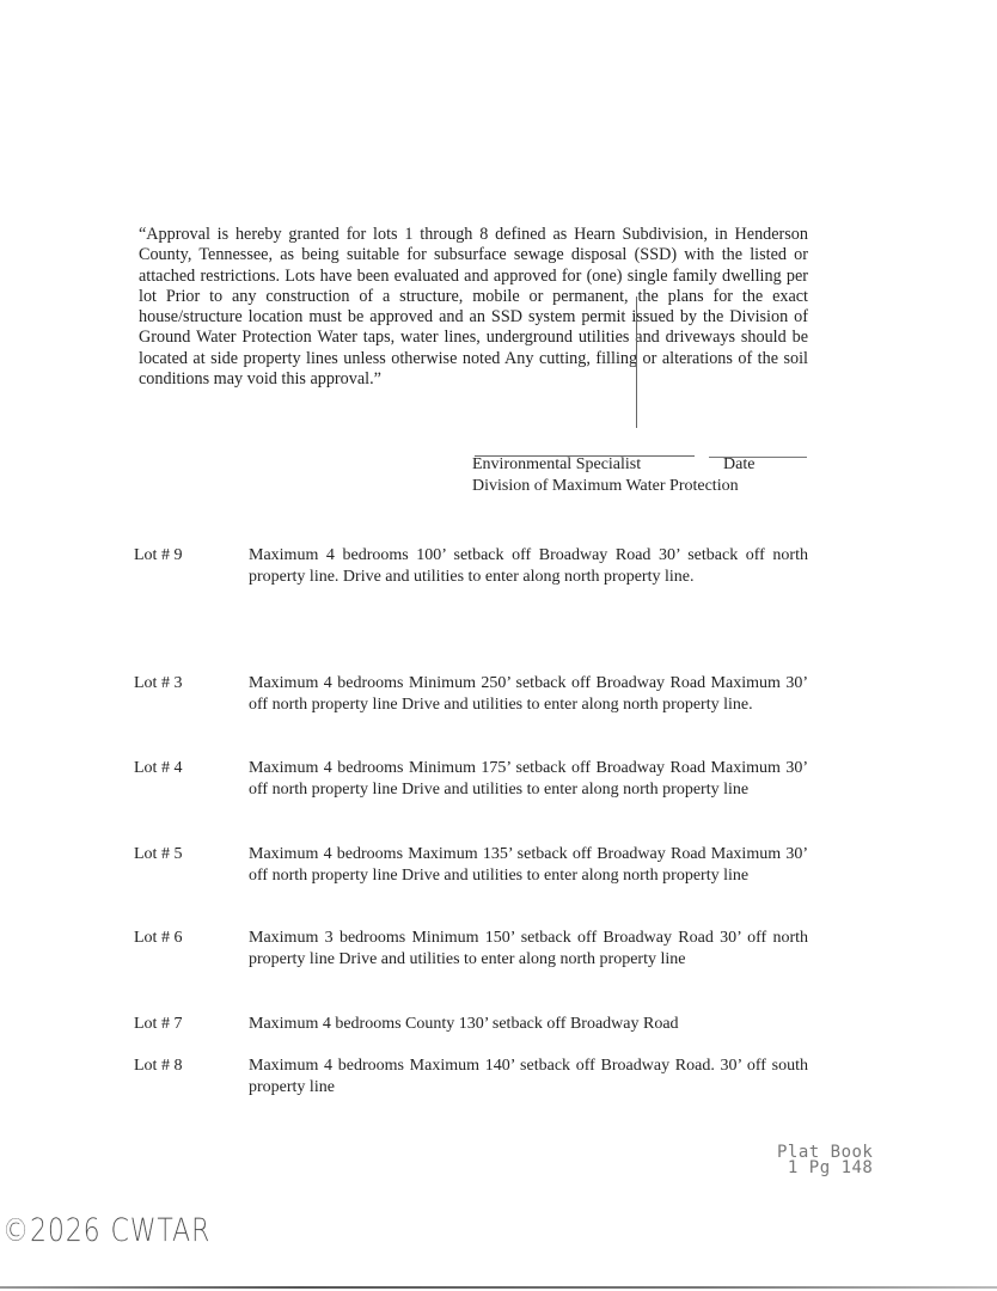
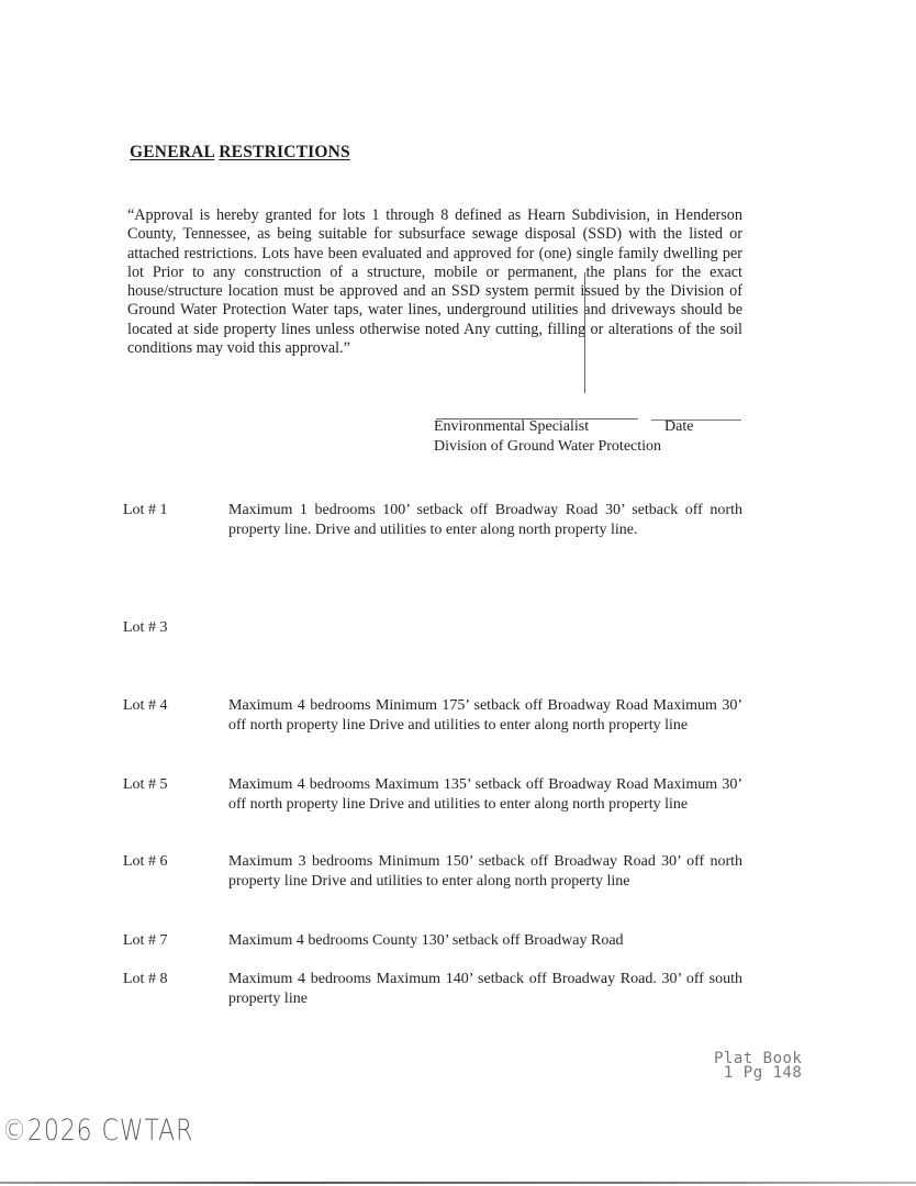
+ GENERAL RESTRICTIONS
  “Approval is hereby granted for lots 1 through 8 defined as Hearn Subdivision, in Henderson County, Tennessee, as being suitable for subsurface sewage disposal (SSD) with the listed or attached restrictions. Lots have been evaluated and approved for (one) single family dwelling per lot Prior to any construction of a structure, mobile or permanent, the plans for the exact house/structure location must be approved and an SSD system permit issued by the Division of Ground Water Protection Water taps, water lines, underground utilities and driveways should be located at side property lines unless otherwise noted Any cutting, filling or alterations of the soil conditions may void this approval.”
  Environmental Specialist
  Date
- Division of Maximum Water Protection
+ Division of Ground Water Protection
- Lot # 9
+ Lot # 1
- Maximum 4 bedrooms 100’ setback off Broadway Road 30’ setback off north property line. Drive and utilities to enter along north property line.
+ Maximum 1 bedrooms 100’ setback off Broadway Road 30’ setback off north property line. Drive and utilities to enter along north property line.
  Lot # 3
- Maximum 4 bedrooms Minimum 250’ setback off Broadway Road Maximum 30’ off north property line Drive and utilities to enter along north property line.
  Lot # 4
  Maximum 4 bedrooms Minimum 175’ setback off Broadway Road Maximum 30’ off north property line Drive and utilities to enter along north property line
  Lot # 5
  Maximum 4 bedrooms Maximum 135’ setback off Broadway Road Maximum 30’ off north property line Drive and utilities to enter along north property line
  Lot # 6
  Maximum 3 bedrooms Minimum 150’ setback off Broadway Road 30’ off north property line Drive and utilities to enter along north property line
  Lot # 7
  Maximum 4 bedrooms County 130’ setback off Broadway Road
  Lot # 8
  Maximum 4 bedrooms Maximum 140’ setback off Broadway Road. 30’ off south property line
  Plat Book
  1 Pg 148
  ©2026 CWTAR
